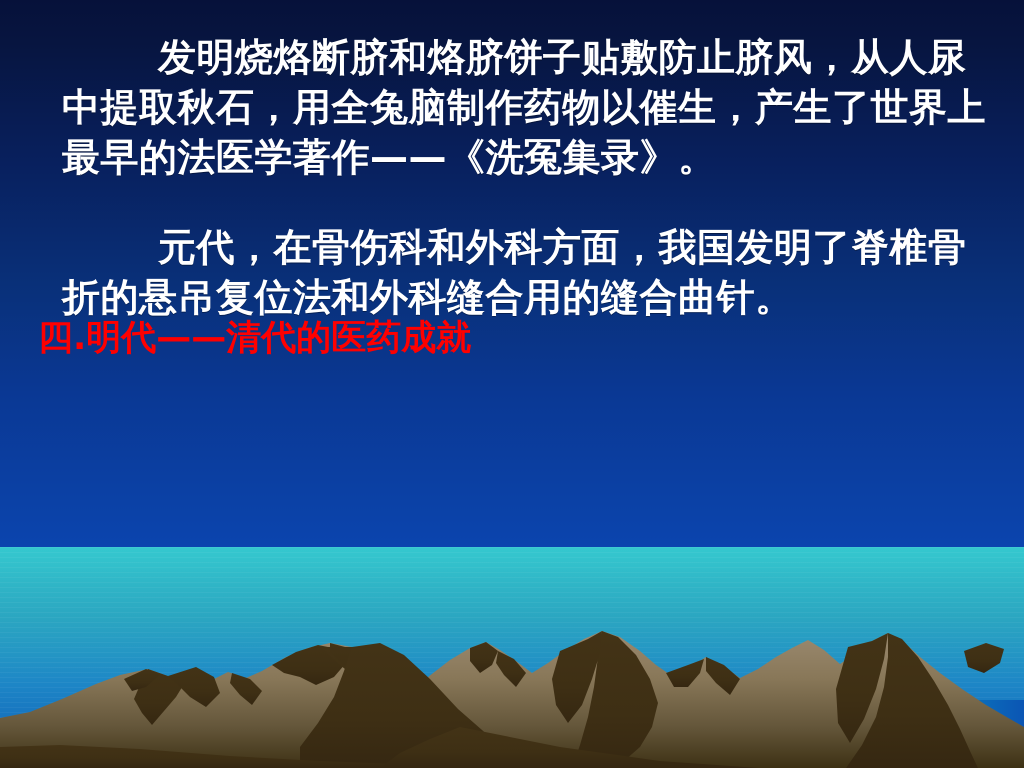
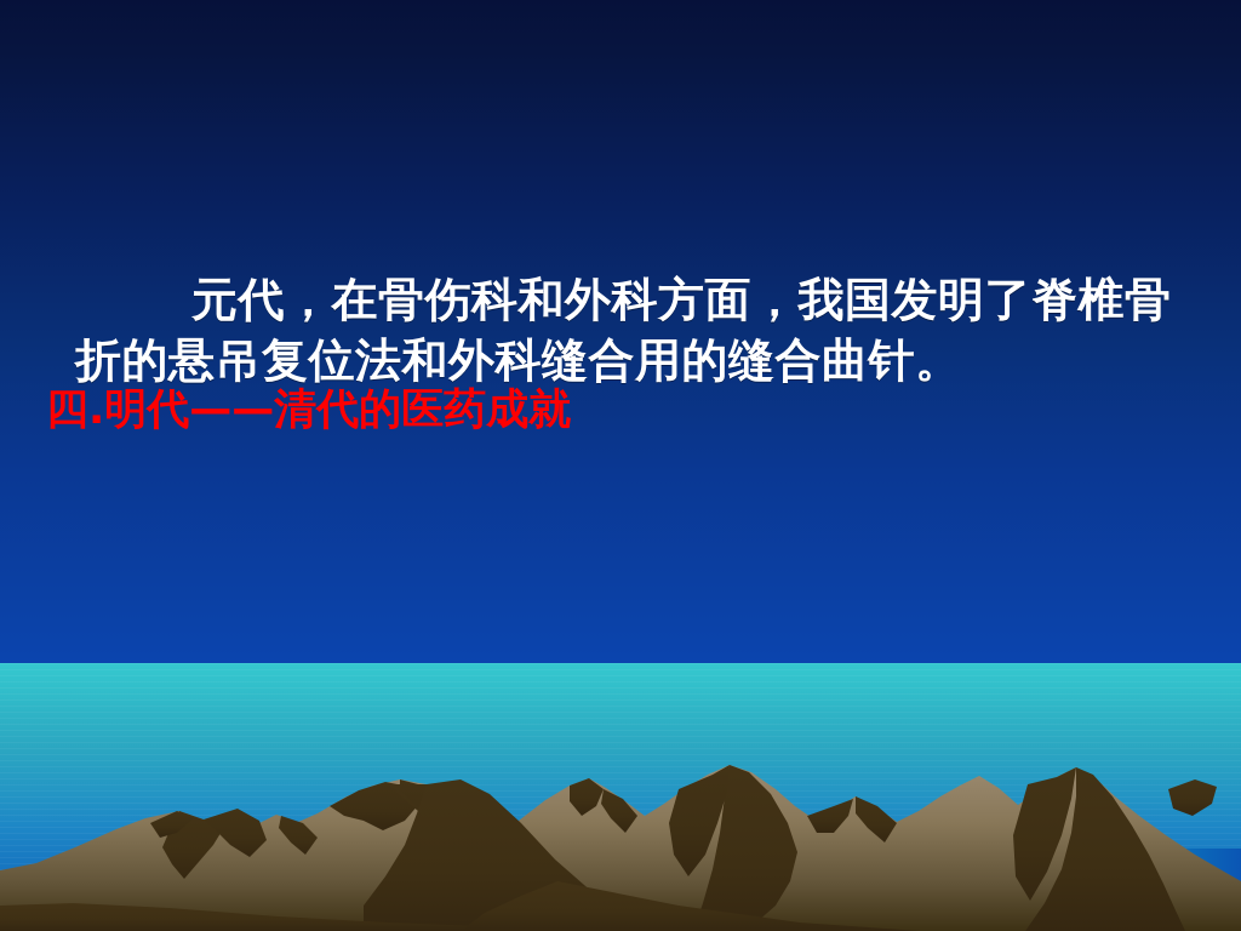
- 发明烧烙断脐和烙脐饼子贴敷防止脐风，从人尿中提取秋石，用全兔脑制作药物以催生，产生了世界上最早的法医学著作——《洗冤集录》。
  元代，在骨伤科和外科方面，我国发明了脊椎骨折的悬吊复位法和外科缝合用的缝合曲针。
  四.明代——清代的医药成就
